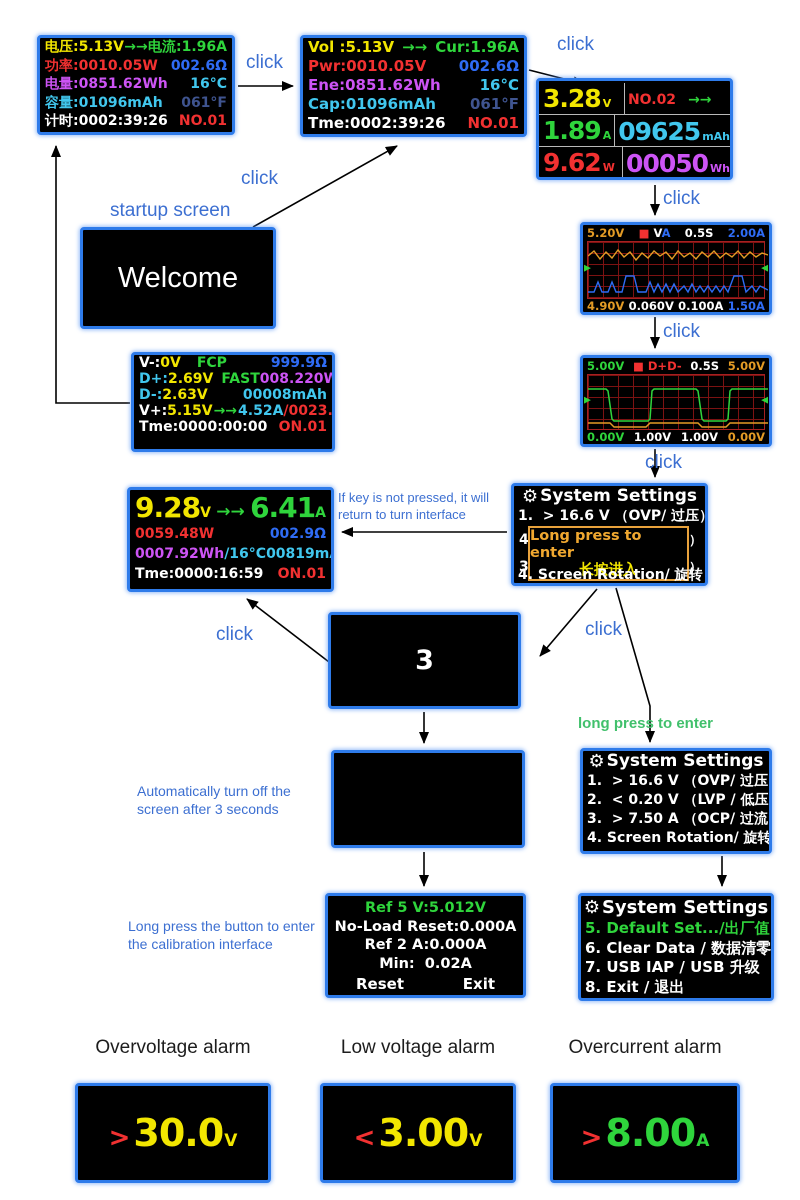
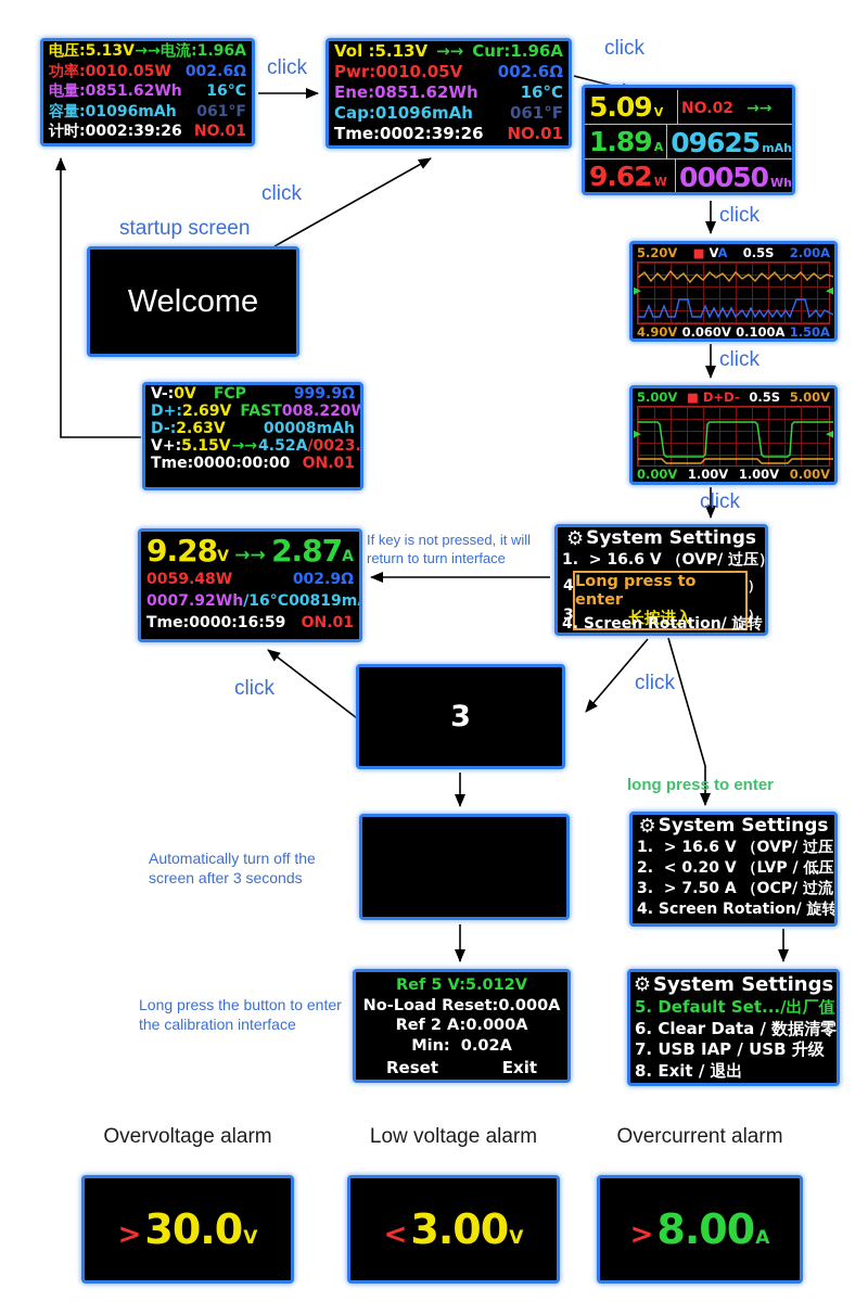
  电压:5.13V
  →→
  电流:1.96A
  功率:0010.05W
  002.6Ω
  电量:0851.62Wh
  16°C
  容量:01096mAh
  061°F
  计时:0002:39:26
  NO.01
  Vol :5.13V
  →→
  Cur:1.96A
  Pwr:0010.05V
  002.6Ω
  Ene:0851.62Wh
  16°C
  Cap:01096mAh
  061°F
  Tme:0002:39:26
  NO.01
- 3.28
+ 5.09
  V
  NO.02
  →→
  1.89
  A
  09625
  mAh
  9.62
  W
  00050
  Wh
  5.20V
  ■ VA
  0.5S
  2.00A
  ▶
  ◀
  4.90V
  0.060V
  0.100A
  1.50A
  Welcome
  5.00V
  ■ D+D-
  0.5S
  5.00V
  ▶
  ◀
  0.00V
  1.00V
  1.00V
  0.00V
  V-:
  0V
  FCP
  999.9Ω
  D+:
  2.69V
  FAST
  008.220W
  D-:
  2.63V
  00008mAh
  V+:
  5.15V
  →→
  4.52A
  Tme:0000:00:00
  ON.01
  9.28V
  →→
- 6.41A
+ 2.87A
  0059.48W
  002.9Ω
  0007.92Wh/16°C
  00819m
  Tme:0000:16:59
  ON.01
  ⚙
  System Settings
  1. > 16.6 V （OVP/ 过压
  4
  3
  Long press to enter
  长按进入
  ）
  ）
  4. Screen Rotation/ 旋转
  3
  ⚙
  System Settings
  1. > 16.6 V （OVP/ 过压
  2. < 0.20 V （LVP / 低压
  3. > 7.50 A （OCP/ 过流
  4. Screen Rotation/ 旋转
  Ref 5 V:5.012V
  No-Load Reset:0.000A
  Ref 2 A:0.000A
  Min: 0.02A
  Reset
  Exit
  ⚙
  System Settings
  5. Default Set.../出厂值
  6. Clear Data / 数据清零
  7. USB IAP / USB 升级
  8. Exit / 退出
  >
  30.0
  V
  <
  3.00
  V
  >
  8.00
  A
  click
  click
  click
  startup screen
  click
  click
  click
  click
  click
  If key is not pressed, it will return to turn interface
  long press to enter
  Automatically turn off the screen after 3 seconds
  Long press the button to enter the calibration interface
  Overvoltage alarm
  Low voltage alarm
  Overcurrent alarm
